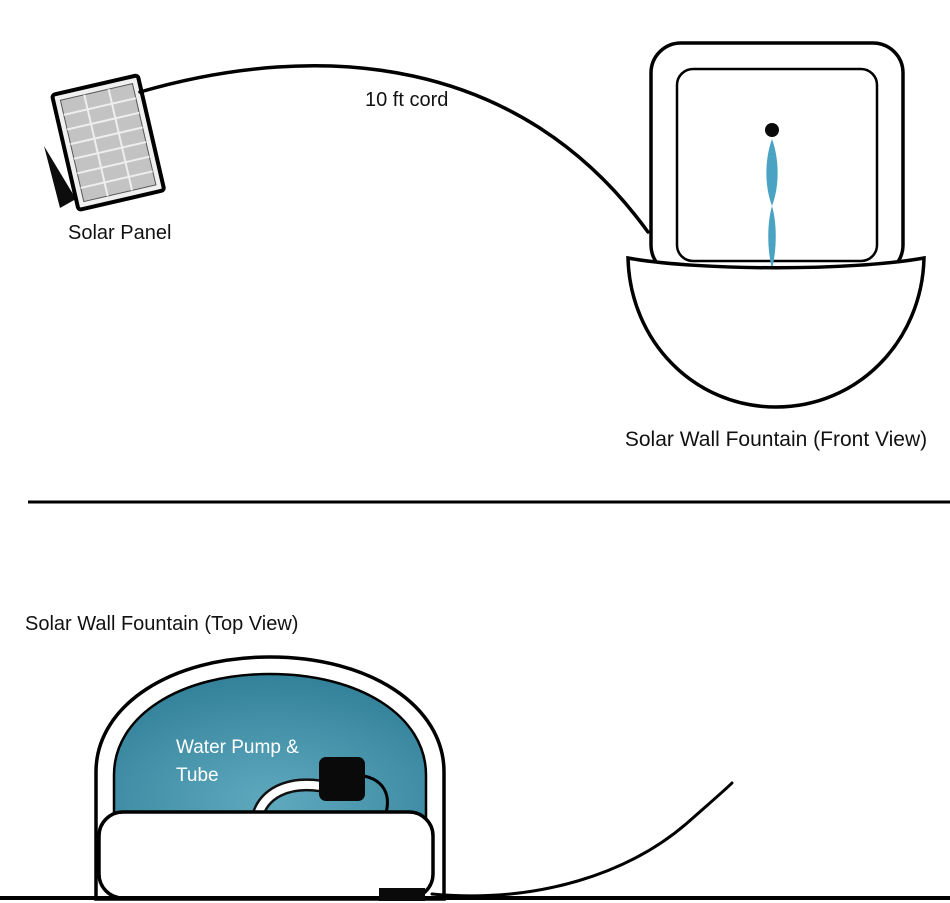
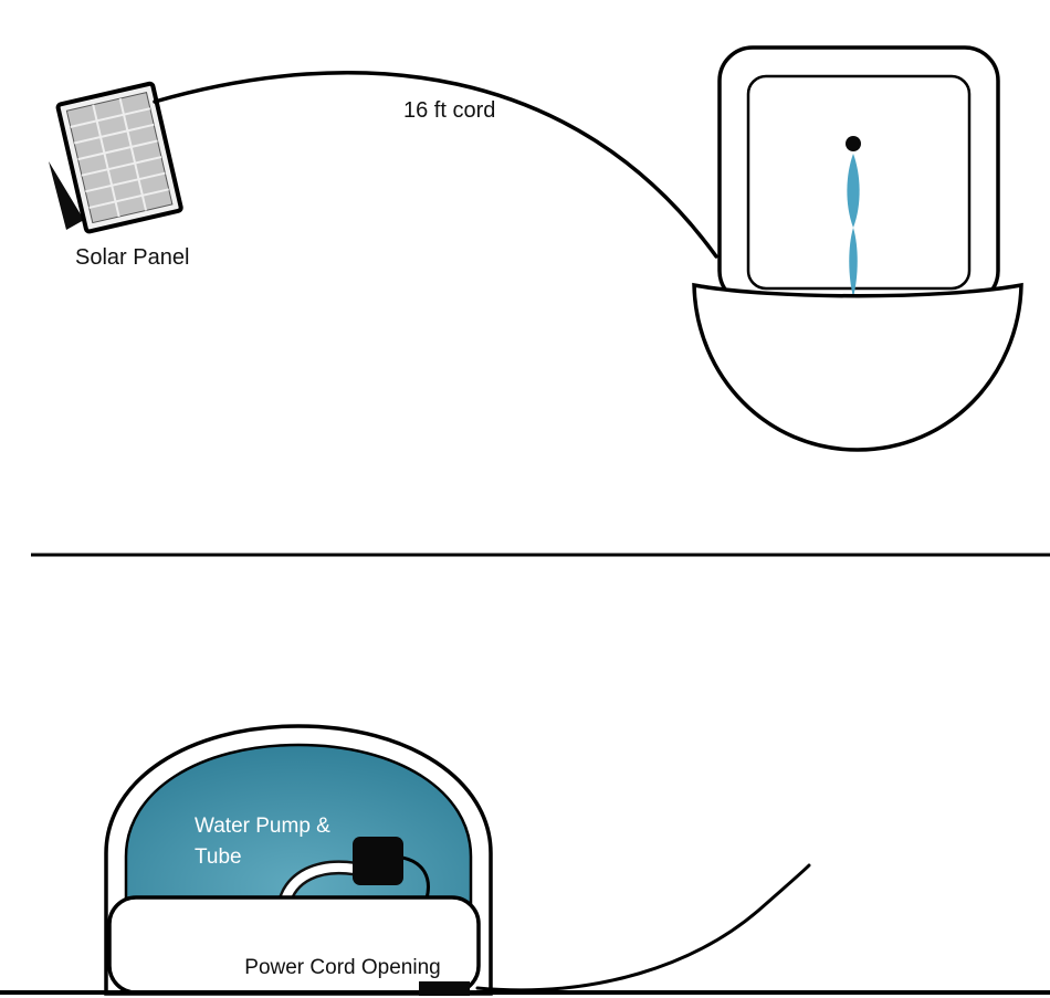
  Solar Panel
- 10 ft cord
+ 16 ft cord
- Solar Wall Fountain (Front View)
- Solar Wall Fountain (Top View)
  Water Pump &
  Tube
+ Power Cord Opening
